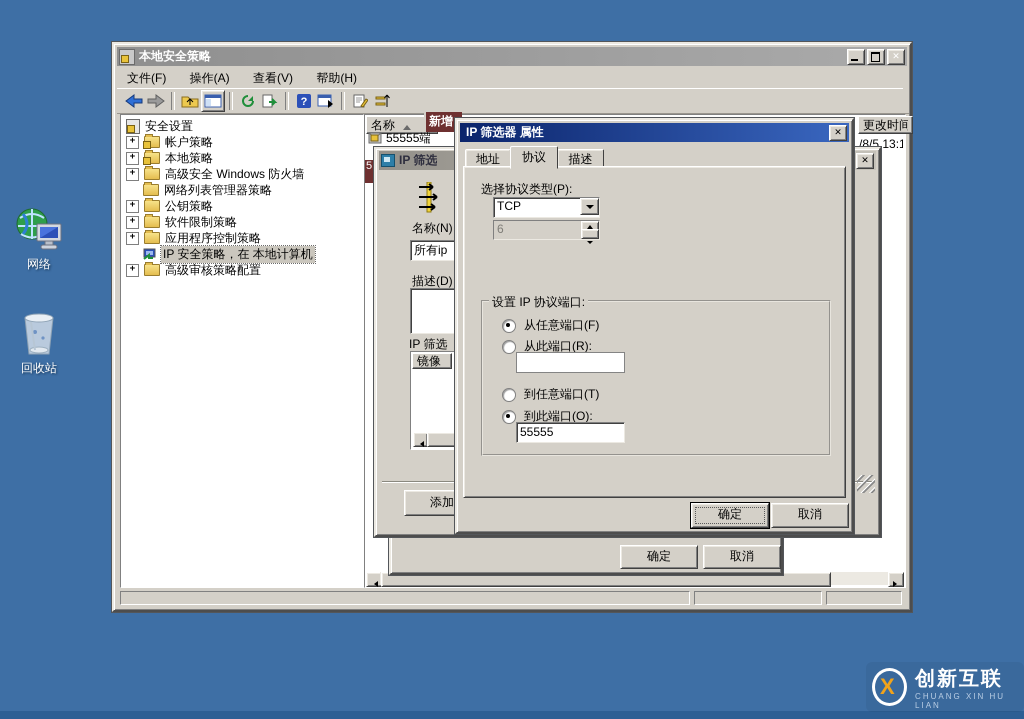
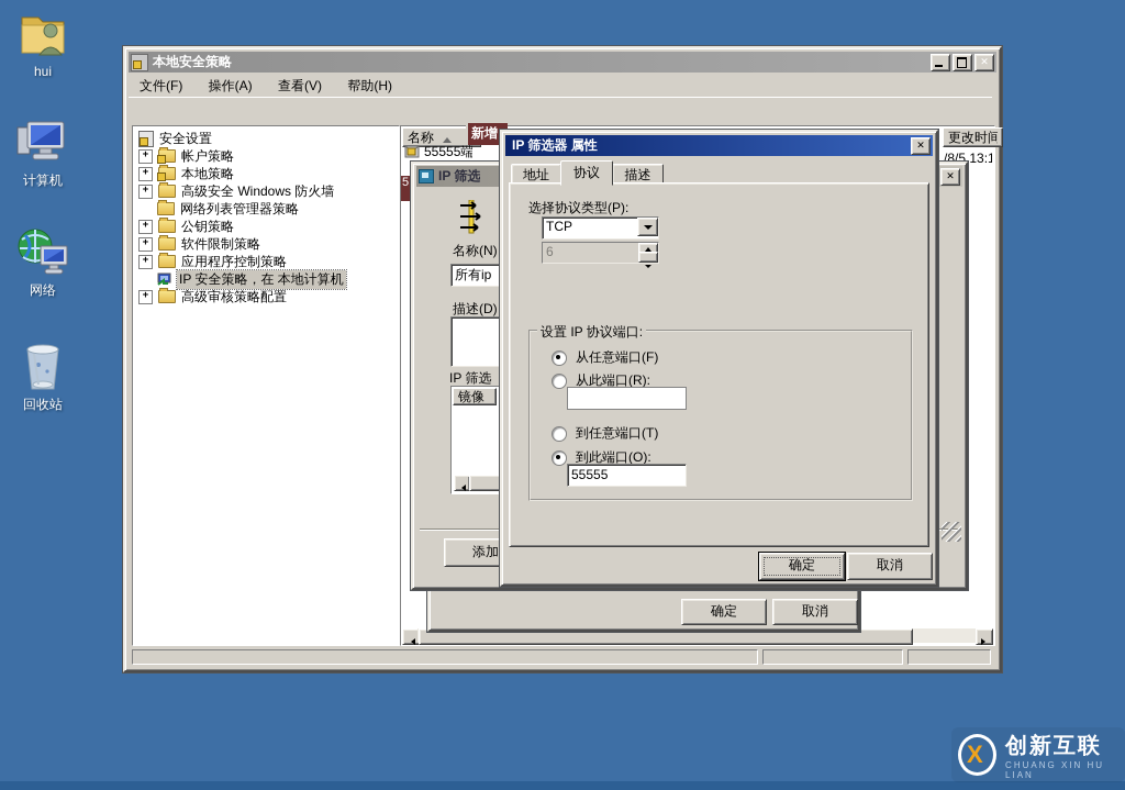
+ hui
+ 计算机
  网络
  回收站
  本地安全策略
  ✕
  文件(F) 操作(A) 查看(V) 帮助(H)
- ?
  安全设置
  +
  帐户策略
  +
  本地策略
  +
  高级安全 Windows 防火墙
  网络列表管理器策略
  +
  公钥策略
  +
  软件限制策略
  +
  应用程序控制策略
  IP 安全策略，在 本地计算机
  +
  高级审核策略配置
  名称
  更改时间
  55555端
  /8/5 13:1
  5
  新增
  确定
  取消
  IP 筛选
  ✕
  名称(N)
  所有ip
  描述(D)
  IP 筛选
  镜像
  添加
  IP 筛选器 属性
  ✕
  地址
  协议
  描述
  选择协议类型(P):
  TCP
  6
  设置 IP 协议端口:
  从任意端口(F)
  从此端口(R):
  到任意端口(T)
  到此端口(O):
  55555
  确定
  取消
  X
  创新互联
  CHUANG XIN HU LIAN
